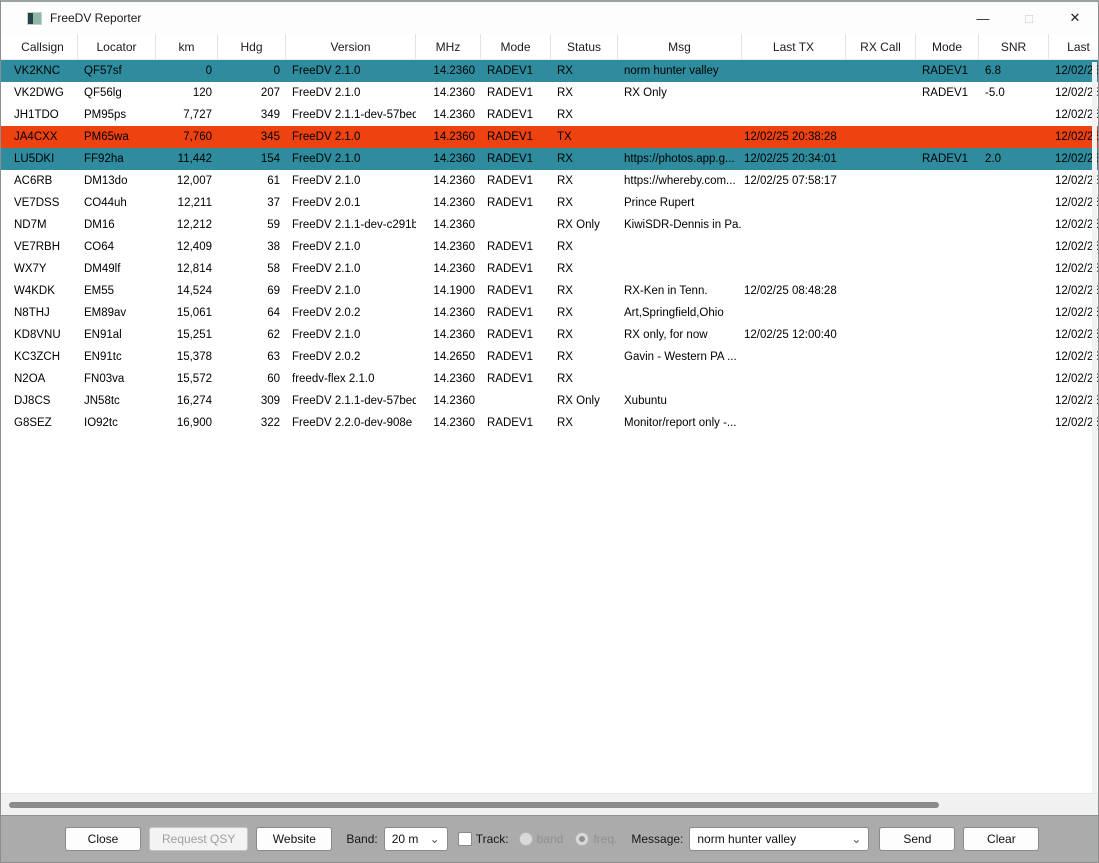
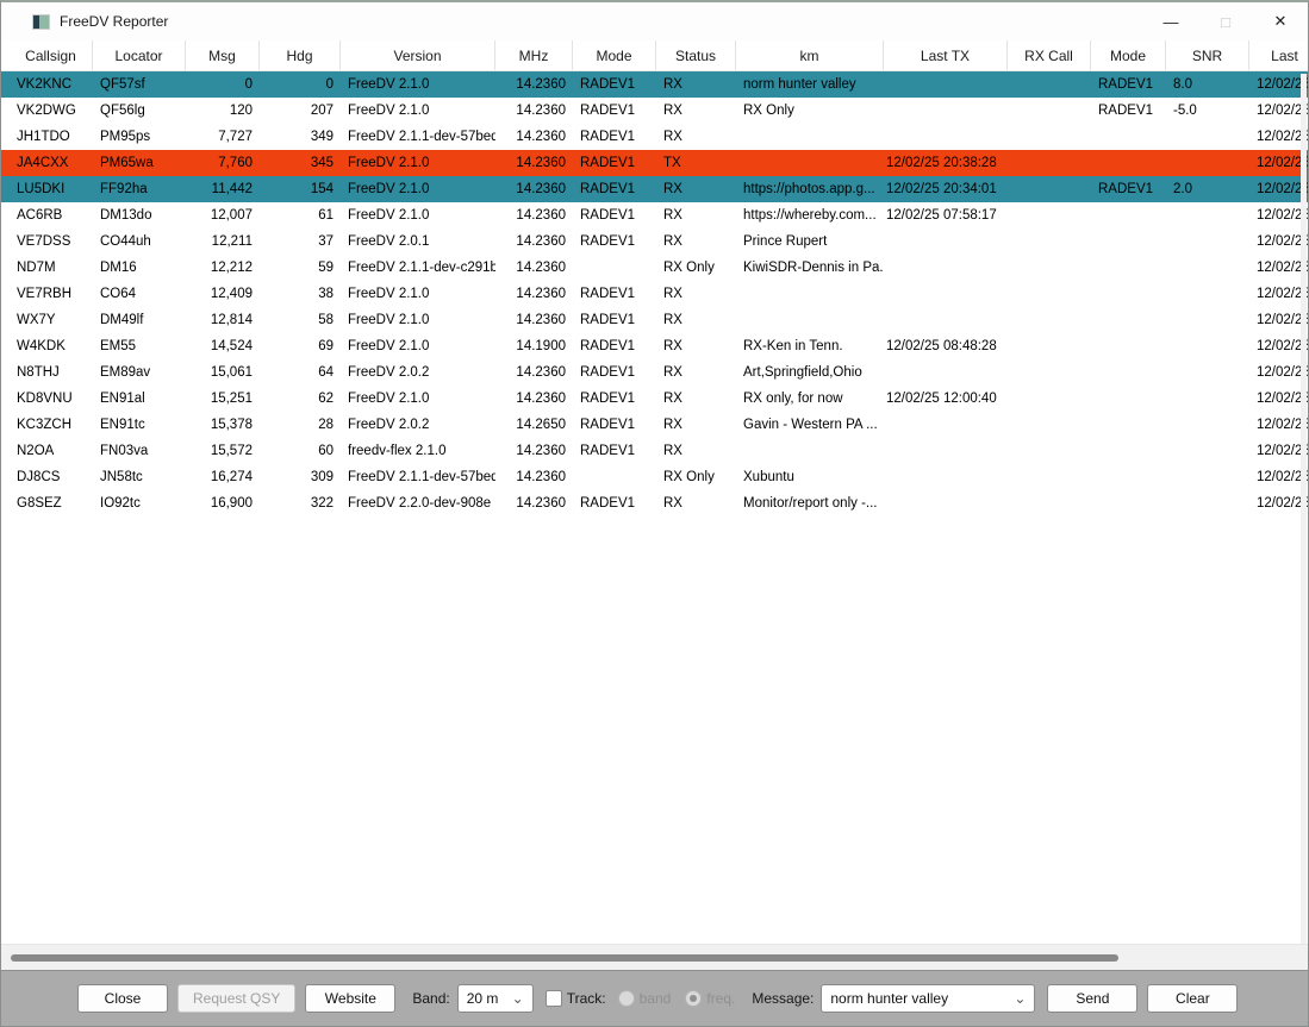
  FreeDV Reporter
  —
  □
  ✕
  Callsign
  Locator
- km
+ Msg
  Hdg
  Version
  MHz
  Mode
  Status
- Msg
+ km
  Last TX
  RX Call
  Mode
  SNR
  Last
  VK2KNC
  QF57sf
  0
  0
  FreeDV 2.1.0
  14.2360
  RADEV1
  RX
  norm hunter valley
  RADEV1
- 6.8
+ 8.0
  12/02/2
  VK2DWG
  QF56lg
  120
  207
  FreeDV 2.1.0
  14.2360
  RADEV1
  RX
  RX Only
  RADEV1
  -5.0
  12/02/2
  JH1TDO
  PM95ps
  7,727
  349
  FreeDV 2.1.1-dev-57bed
  14.2360
  RADEV1
  RX
  12/02/2
  JA4CXX
  PM65wa
  7,760
  345
  FreeDV 2.1.0
  14.2360
  RADEV1
  TX
  12/02/25 20:38:28
  12/02/2
  LU5DKI
  FF92ha
  11,442
  154
  FreeDV 2.1.0
  14.2360
  RADEV1
  RX
  https://photos.app.g...
  12/02/25 20:34:01
  RADEV1
  2.0
  12/02/2
  AC6RB
  DM13do
  12,007
  61
  FreeDV 2.1.0
  14.2360
  RADEV1
  RX
  https://whereby.com...
  12/02/25 07:58:17
  12/02/2
  VE7DSS
  CO44uh
  12,211
  37
  FreeDV 2.0.1
  14.2360
  RADEV1
  RX
  Prince Rupert
  12/02/2
  ND7M
  DM16
  12,212
  59
  FreeDV 2.1.1-dev-c291b
  14.2360
  RX Only
  KiwiSDR-Dennis in Pa.
  12/02/2
  VE7RBH
  CO64
  12,409
  38
  FreeDV 2.1.0
  14.2360
  RADEV1
  RX
  12/02/2
  WX7Y
  DM49lf
  12,814
  58
  FreeDV 2.1.0
  14.2360
  RADEV1
  RX
  12/02/2
  W4KDK
  EM55
  14,524
  69
  FreeDV 2.1.0
  14.1900
  RADEV1
  RX
  RX-Ken in Tenn.
  12/02/25 08:48:28
  12/02/2
  N8THJ
  EM89av
  15,061
  64
  FreeDV 2.0.2
  14.2360
  RADEV1
  RX
  Art,Springfield,Ohio
  12/02/2
  KD8VNU
  EN91al
  15,251
  62
  FreeDV 2.1.0
  14.2360
  RADEV1
  RX
  RX only, for now
  12/02/25 12:00:40
  12/02/2
  KC3ZCH
  EN91tc
  15,378
- 63
+ 28
  FreeDV 2.0.2
  14.2650
  RADEV1
  RX
  Gavin - Western PA ...
  12/02/2
  N2OA
  FN03va
  15,572
  60
  freedv-flex 2.1.0
  14.2360
  RADEV1
  RX
  12/02/2
  DJ8CS
  JN58tc
  16,274
  309
  FreeDV 2.1.1-dev-57bed
  14.2360
  RX Only
  Xubuntu
  12/02/2
  G8SEZ
  IO92tc
  16,900
  322
  FreeDV 2.2.0-dev-908e
  14.2360
  RADEV1
  RX
  Monitor/report only -...
  12/02/2
  Close
  Request QSY
  Website
  Band:
  20 m
  ⌄
  Track:
  band
  freq.
  Message:
  norm hunter valley
  ⌄
  Send
  Clear
